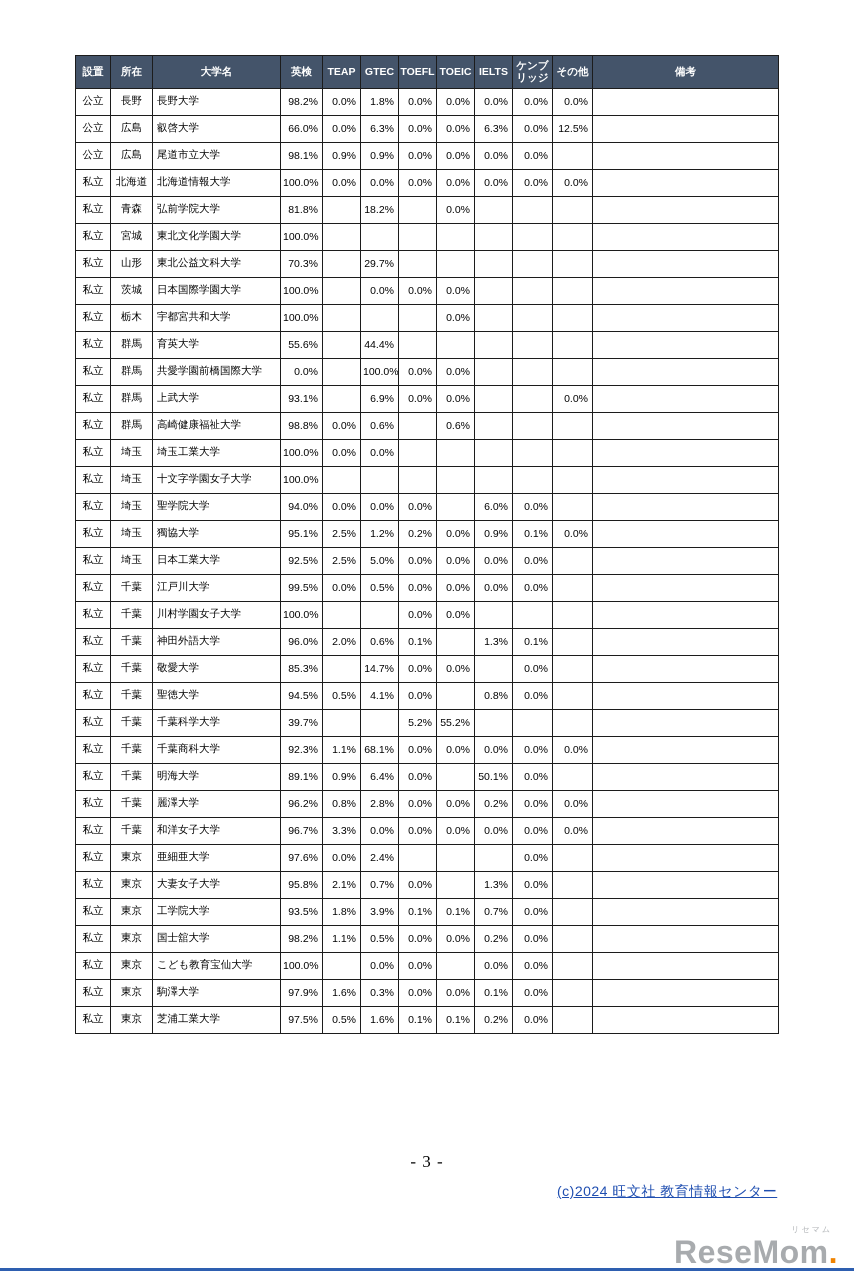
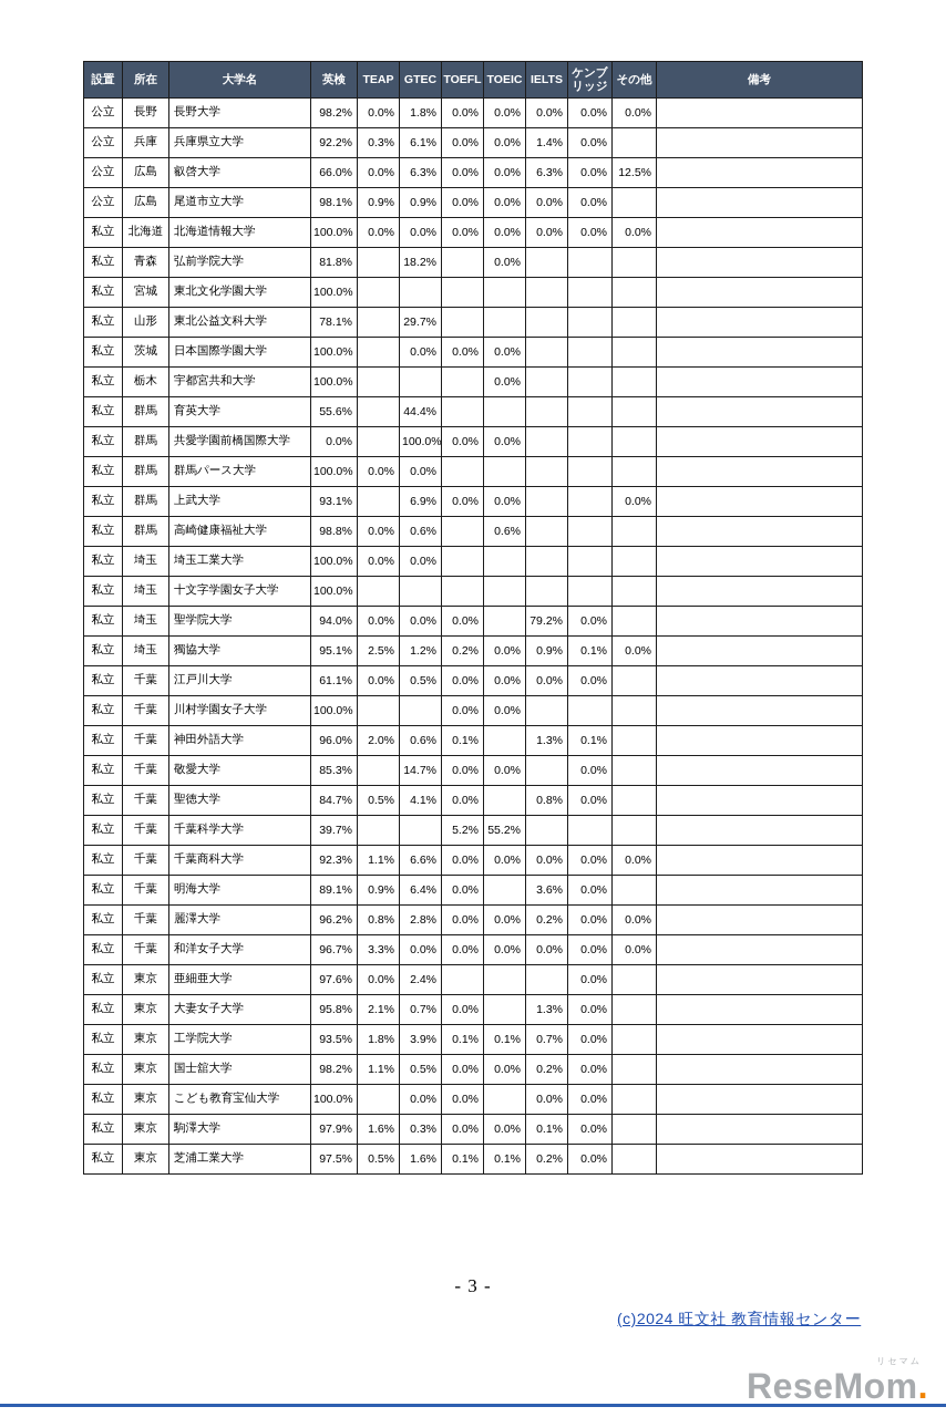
  設置	所在	大学名	英検	TEAP	GTEC	TOEFL	TOEIC	IELTS	ケンブリッジ	その他	備考
  公立	長野	長野大学	98.2%	0.0%	1.8%	0.0%	0.0%	0.0%	0.0%	0.0%
+ 公立	兵庫	兵庫県立大学	92.2%	0.3%	6.1%	0.0%	0.0%	1.4%	0.0%
  公立	広島	叡啓大学	66.0%	0.0%	6.3%	0.0%	0.0%	6.3%	0.0%	12.5%
  公立	広島	尾道市立大学	98.1%	0.9%	0.9%	0.0%	0.0%	0.0%	0.0%
  私立	北海道	北海道情報大学	100.0%	0.0%	0.0%	0.0%	0.0%	0.0%	0.0%	0.0%
  私立	青森	弘前学院大学	81.8%		18.2%		0.0%
  私立	宮城	東北文化学園大学	100.0%
- 私立	山形	東北公益文科大学	70.3%		29.7%
+ 私立	山形	東北公益文科大学	78.1%		29.7%
  私立	茨城	日本国際学園大学	100.0%		0.0%	0.0%	0.0%
  私立	栃木	宇都宮共和大学	100.0%				0.0%
  私立	群馬	育英大学	55.6%		44.4%
  私立	群馬	共愛学園前橋国際大学	0.0%		100.0%	0.0%	0.0%
+ 私立	群馬	群馬パース大学	100.0%	0.0%	0.0%
  私立	群馬	上武大学	93.1%		6.9%	0.0%	0.0%			0.0%
  私立	群馬	高崎健康福祉大学	98.8%	0.0%	0.6%		0.6%
  私立	埼玉	埼玉工業大学	100.0%	0.0%	0.0%
  私立	埼玉	十文字学園女子大学	100.0%
- 私立	埼玉	聖学院大学	94.0%	0.0%	0.0%	0.0%		6.0%	0.0%
+ 私立	埼玉	聖学院大学	94.0%	0.0%	0.0%	0.0%		79.2%	0.0%
  私立	埼玉	獨協大学	95.1%	2.5%	1.2%	0.2%	0.0%	0.9%	0.1%	0.0%
- 私立	埼玉	日本工業大学	92.5%	2.5%	5.0%	0.0%	0.0%	0.0%	0.0%
- 私立	千葉	江戸川大学	99.5%	0.0%	0.5%	0.0%	0.0%	0.0%	0.0%
+ 私立	千葉	江戸川大学	61.1%	0.0%	0.5%	0.0%	0.0%	0.0%	0.0%
  私立	千葉	川村学園女子大学	100.0%			0.0%	0.0%
  私立	千葉	神田外語大学	96.0%	2.0%	0.6%	0.1%		1.3%	0.1%
  私立	千葉	敬愛大学	85.3%		14.7%	0.0%	0.0%		0.0%
- 私立	千葉	聖徳大学	94.5%	0.5%	4.1%	0.0%		0.8%	0.0%
+ 私立	千葉	聖徳大学	84.7%	0.5%	4.1%	0.0%		0.8%	0.0%
  私立	千葉	千葉科学大学	39.7%			5.2%	55.2%
- 私立	千葉	千葉商科大学	92.3%	1.1%	68.1%	0.0%	0.0%	0.0%	0.0%	0.0%
+ 私立	千葉	千葉商科大学	92.3%	1.1%	6.6%	0.0%	0.0%	0.0%	0.0%	0.0%
- 私立	千葉	明海大学	89.1%	0.9%	6.4%	0.0%		50.1%	0.0%
+ 私立	千葉	明海大学	89.1%	0.9%	6.4%	0.0%		3.6%	0.0%
  私立	千葉	麗澤大学	96.2%	0.8%	2.8%	0.0%	0.0%	0.2%	0.0%	0.0%
  私立	千葉	和洋女子大学	96.7%	3.3%	0.0%	0.0%	0.0%	0.0%	0.0%	0.0%
  私立	東京	亜細亜大学	97.6%	0.0%	2.4%				0.0%
  私立	東京	大妻女子大学	95.8%	2.1%	0.7%	0.0%		1.3%	0.0%
  私立	東京	工学院大学	93.5%	1.8%	3.9%	0.1%	0.1%	0.7%	0.0%
  私立	東京	国士舘大学	98.2%	1.1%	0.5%	0.0%	0.0%	0.2%	0.0%
  私立	東京	こども教育宝仙大学	100.0%		0.0%	0.0%		0.0%	0.0%
  私立	東京	駒澤大学	97.9%	1.6%	0.3%	0.0%	0.0%	0.1%	0.0%
  私立	東京	芝浦工業大学	97.5%	0.5%	1.6%	0.1%	0.1%	0.2%	0.0%
  - 3 -
  (c)2024 旺文社 教育情報センター
  リセマム
  ReseMom.
